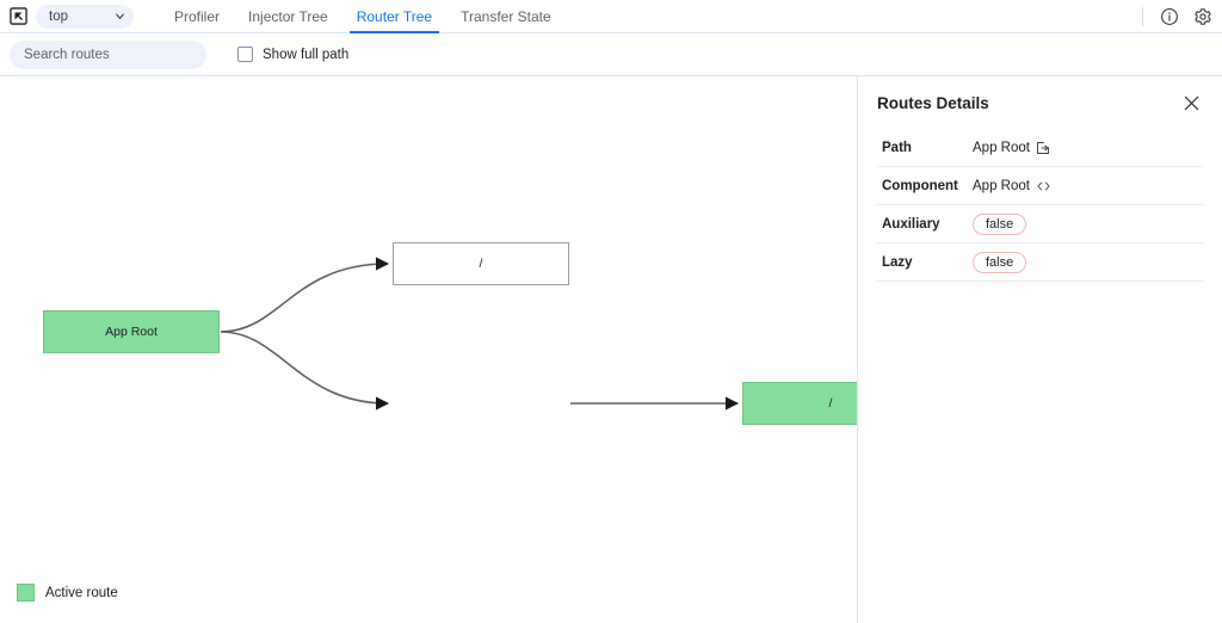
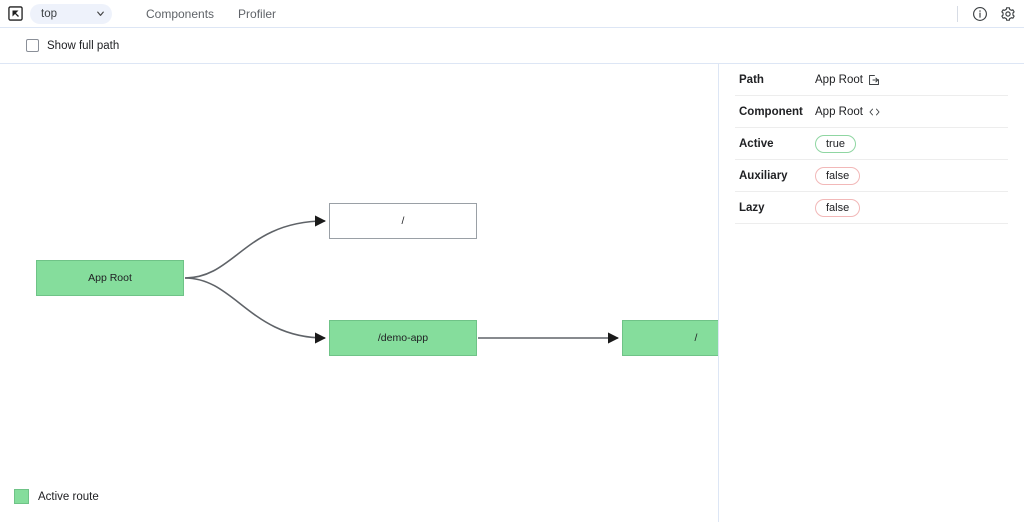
  top
+ Components
  Profiler
- Injector Tree
- Router Tree
- Transfer State
- Search routes
  Show full path
  App Root
  /
+ /demo-app
  /
  Active route
- Routes Details
  Path
  App Root
  Component
  App Root
+ Active
+ true
  Auxiliary
  false
  Lazy
  false
